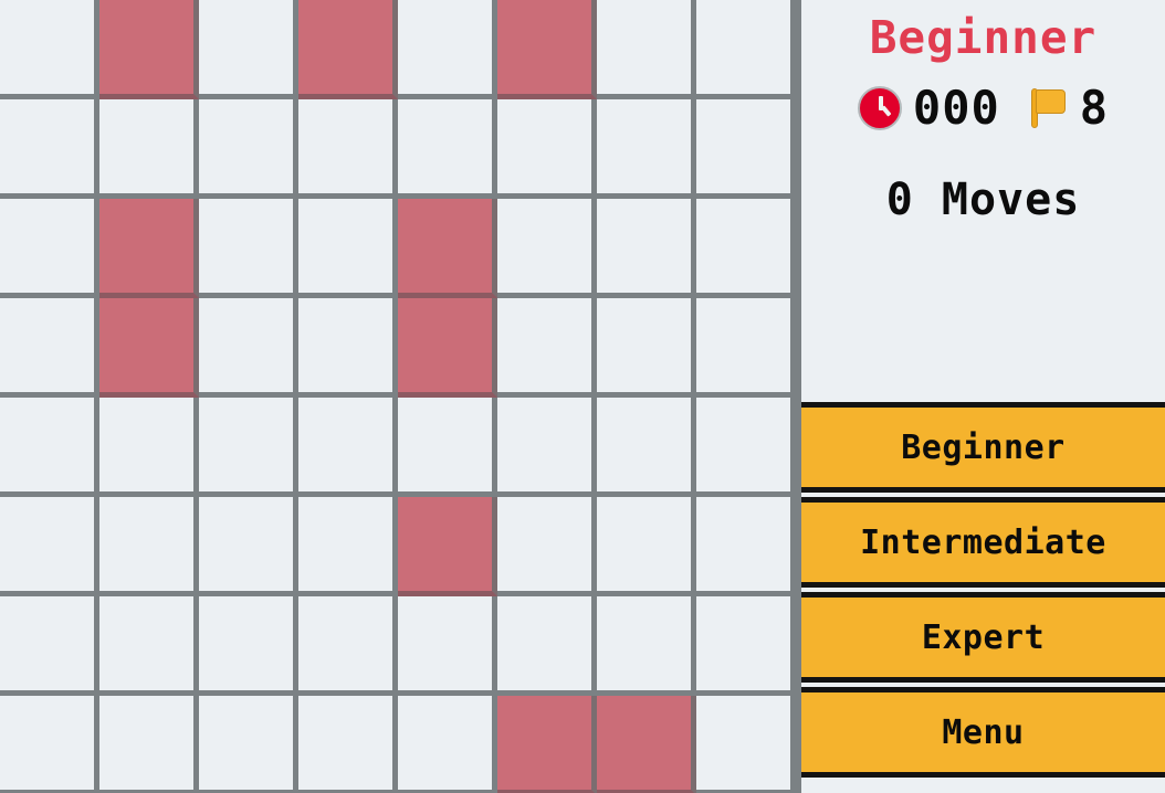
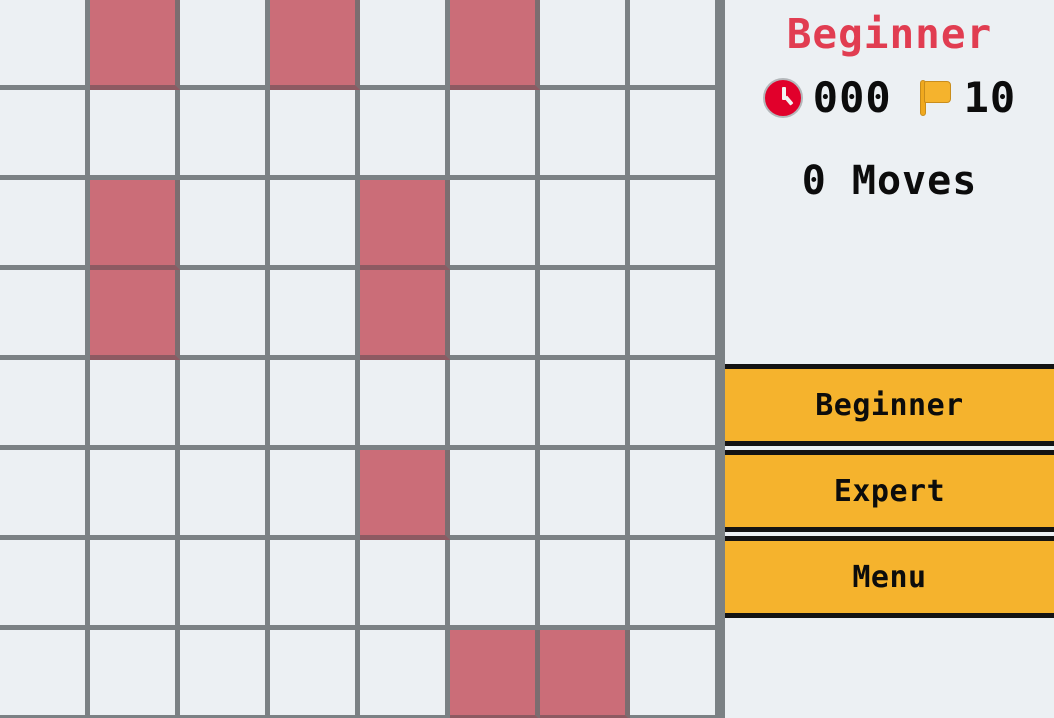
  Beginner
  000
- 8
+ 10
  0 Moves
  Beginner
- Intermediate
  Expert
  Menu
